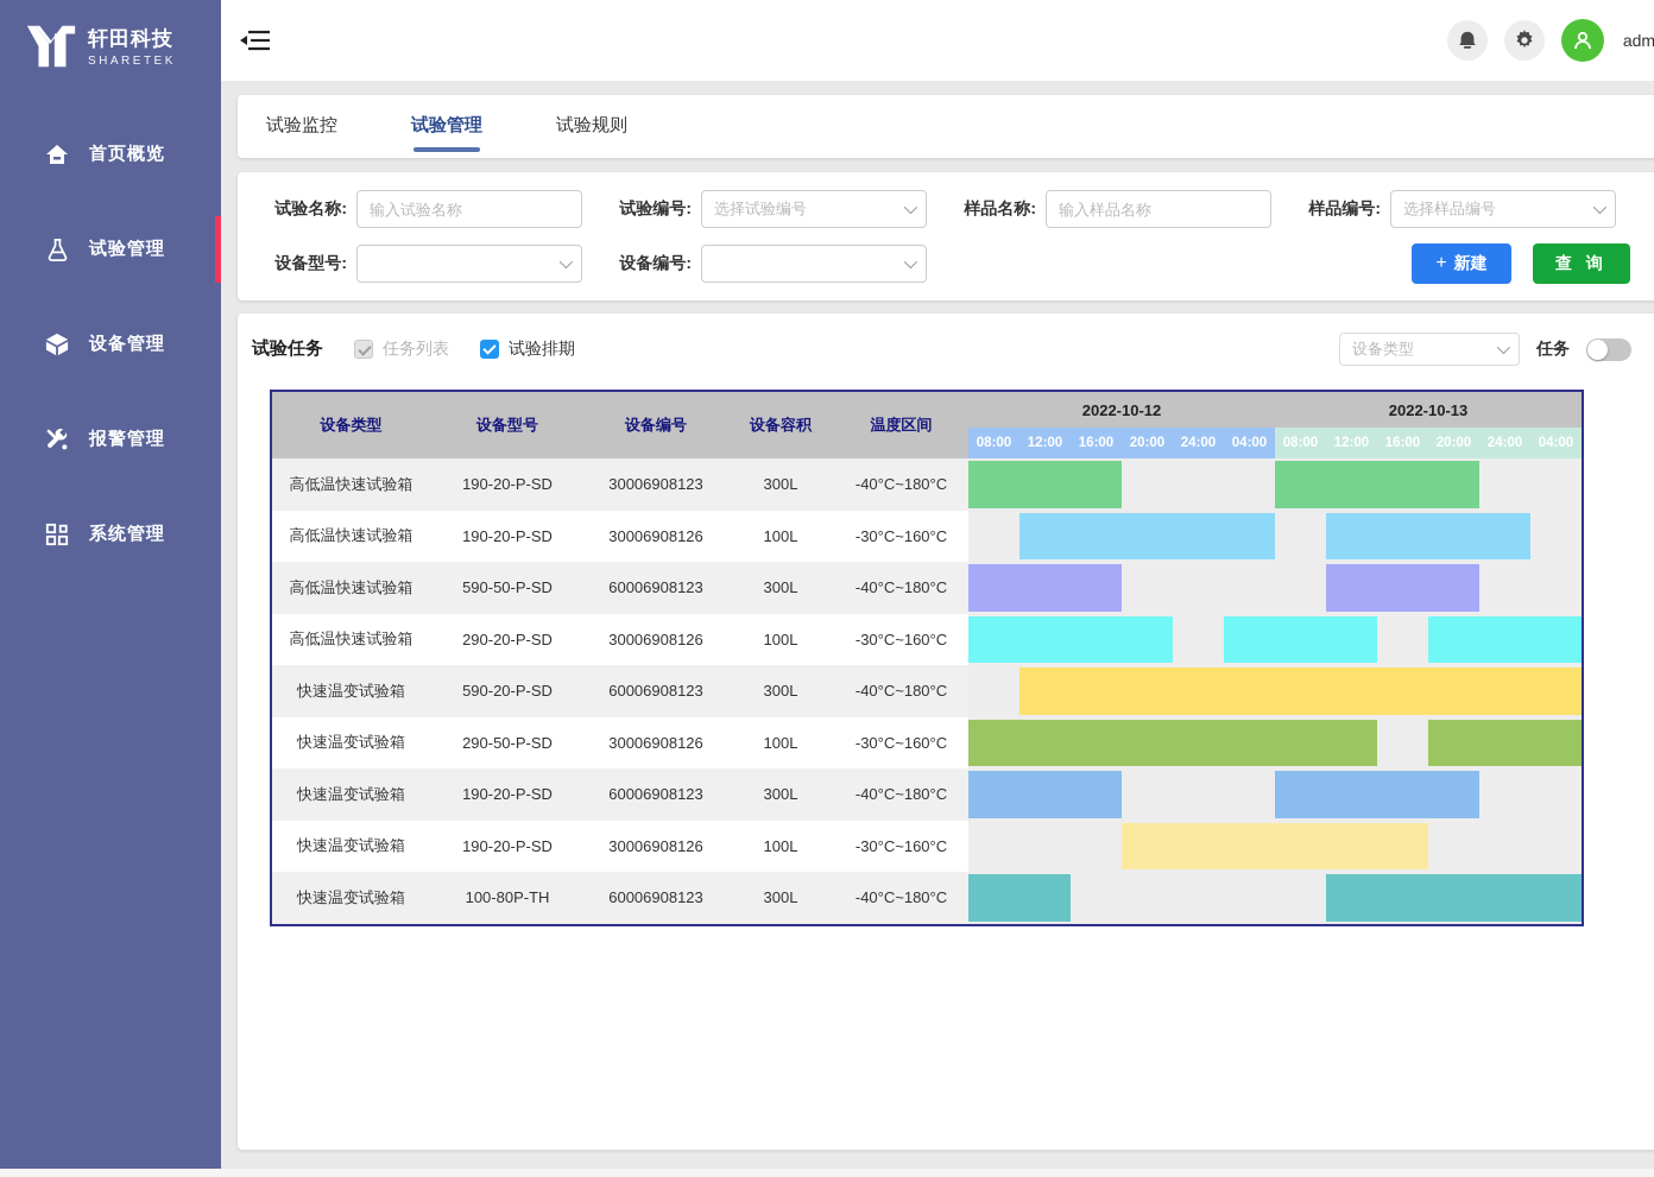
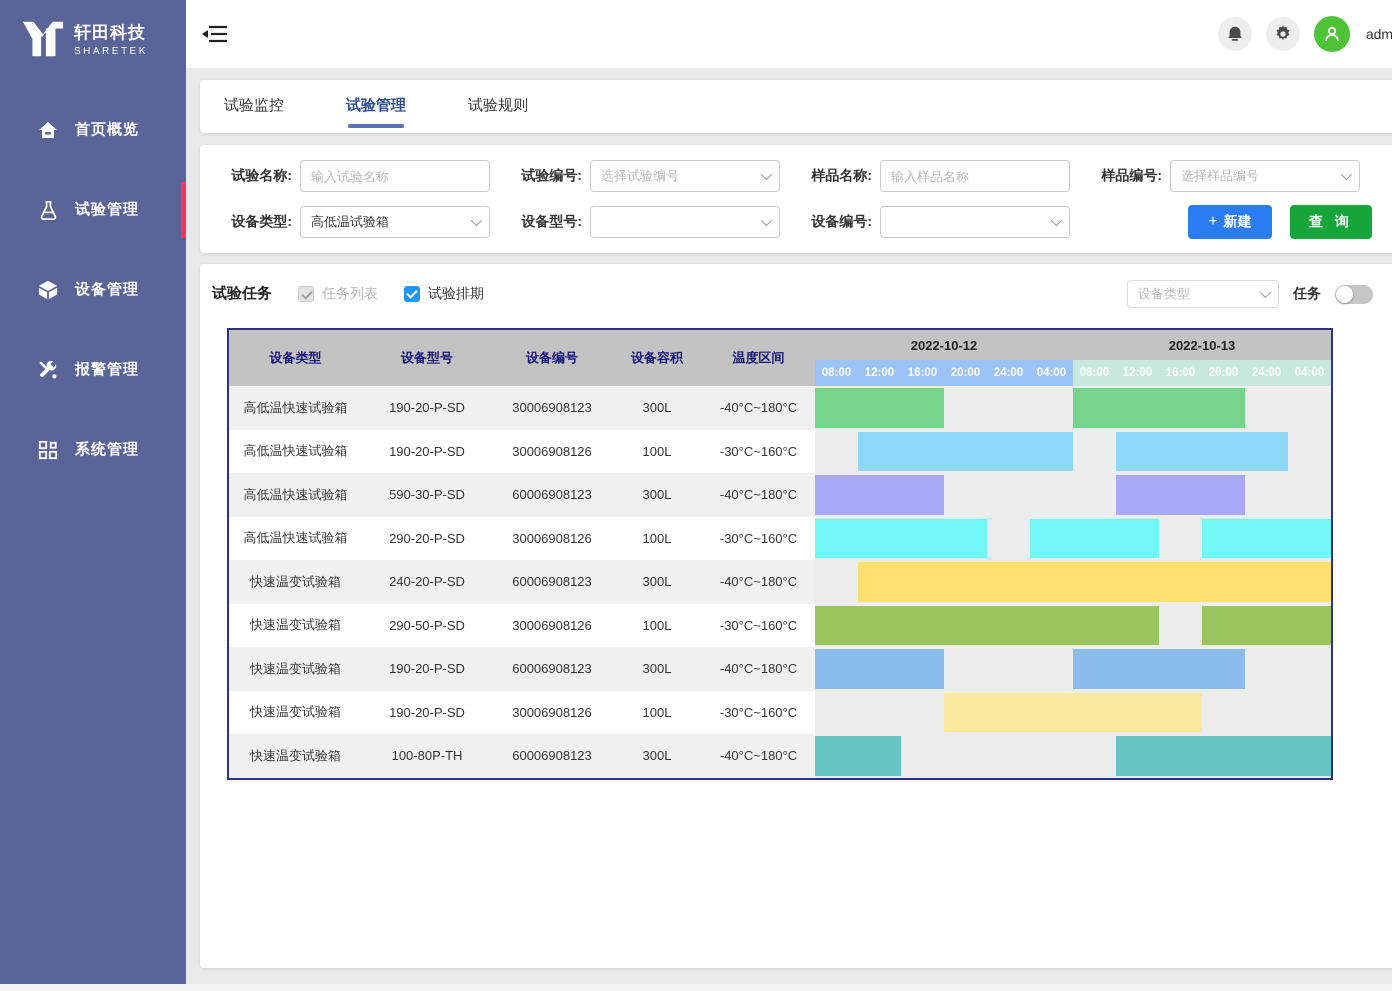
  轩田科技
  SHARETEK
  首页概览
  试验管理
  设备管理
  报警管理
  系统管理
  试验监控
  试验管理
  试验规则
  试验名称:
  输入试验名称
  试验编号:
  选择试验编号
  样品名称:
  输入样品名称
  样品编号:
  选择样品编号
+ 设备类型:
+ 高低温试验箱
  设备型号:
  设备编号:
  +
  新建
  查 询
  试验任务
  任务列表
  试验排期
  设备类型
  任务
  设备类型
  设备型号
  设备编号
  设备容积
  温度区间
  2022-10-12
  2022-10-13
  08:00
  12:00
  16:00
  20:00
  24:00
  04:00
  08:00
  12:00
  16:00
  20:00
  24:00
  04:00
  高低温快速试验箱
  190-20-P-SD
  30006908123
  300L
  -40°C~180°C
  高低温快速试验箱
  190-20-P-SD
  30006908126
  100L
  -30°C~160°C
  高低温快速试验箱
- 590-50-P-SD
+ 590-30-P-SD
  60006908123
  300L
  -40°C~180°C
  高低温快速试验箱
  290-20-P-SD
  30006908126
  100L
  -30°C~160°C
  快速温变试验箱
- 590-20-P-SD
+ 240-20-P-SD
  60006908123
  300L
  -40°C~180°C
  快速温变试验箱
  290-50-P-SD
  30006908126
  100L
  -30°C~160°C
  快速温变试验箱
  190-20-P-SD
  60006908123
  300L
  -40°C~180°C
  快速温变试验箱
  190-20-P-SD
  30006908126
  100L
  -30°C~160°C
  快速温变试验箱
  100-80P-TH
  60006908123
  300L
  -40°C~180°C
